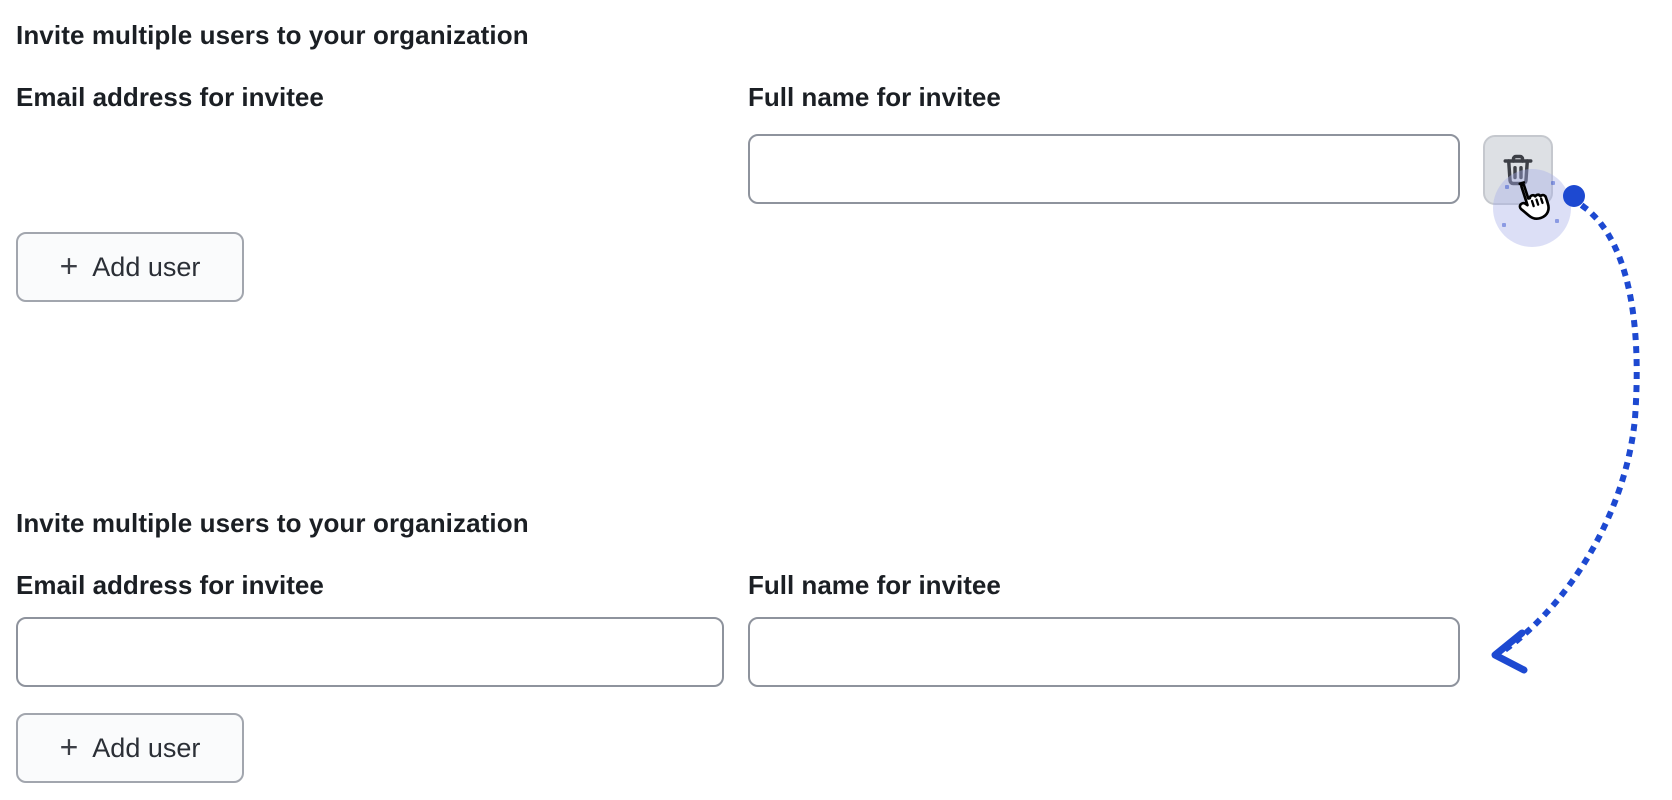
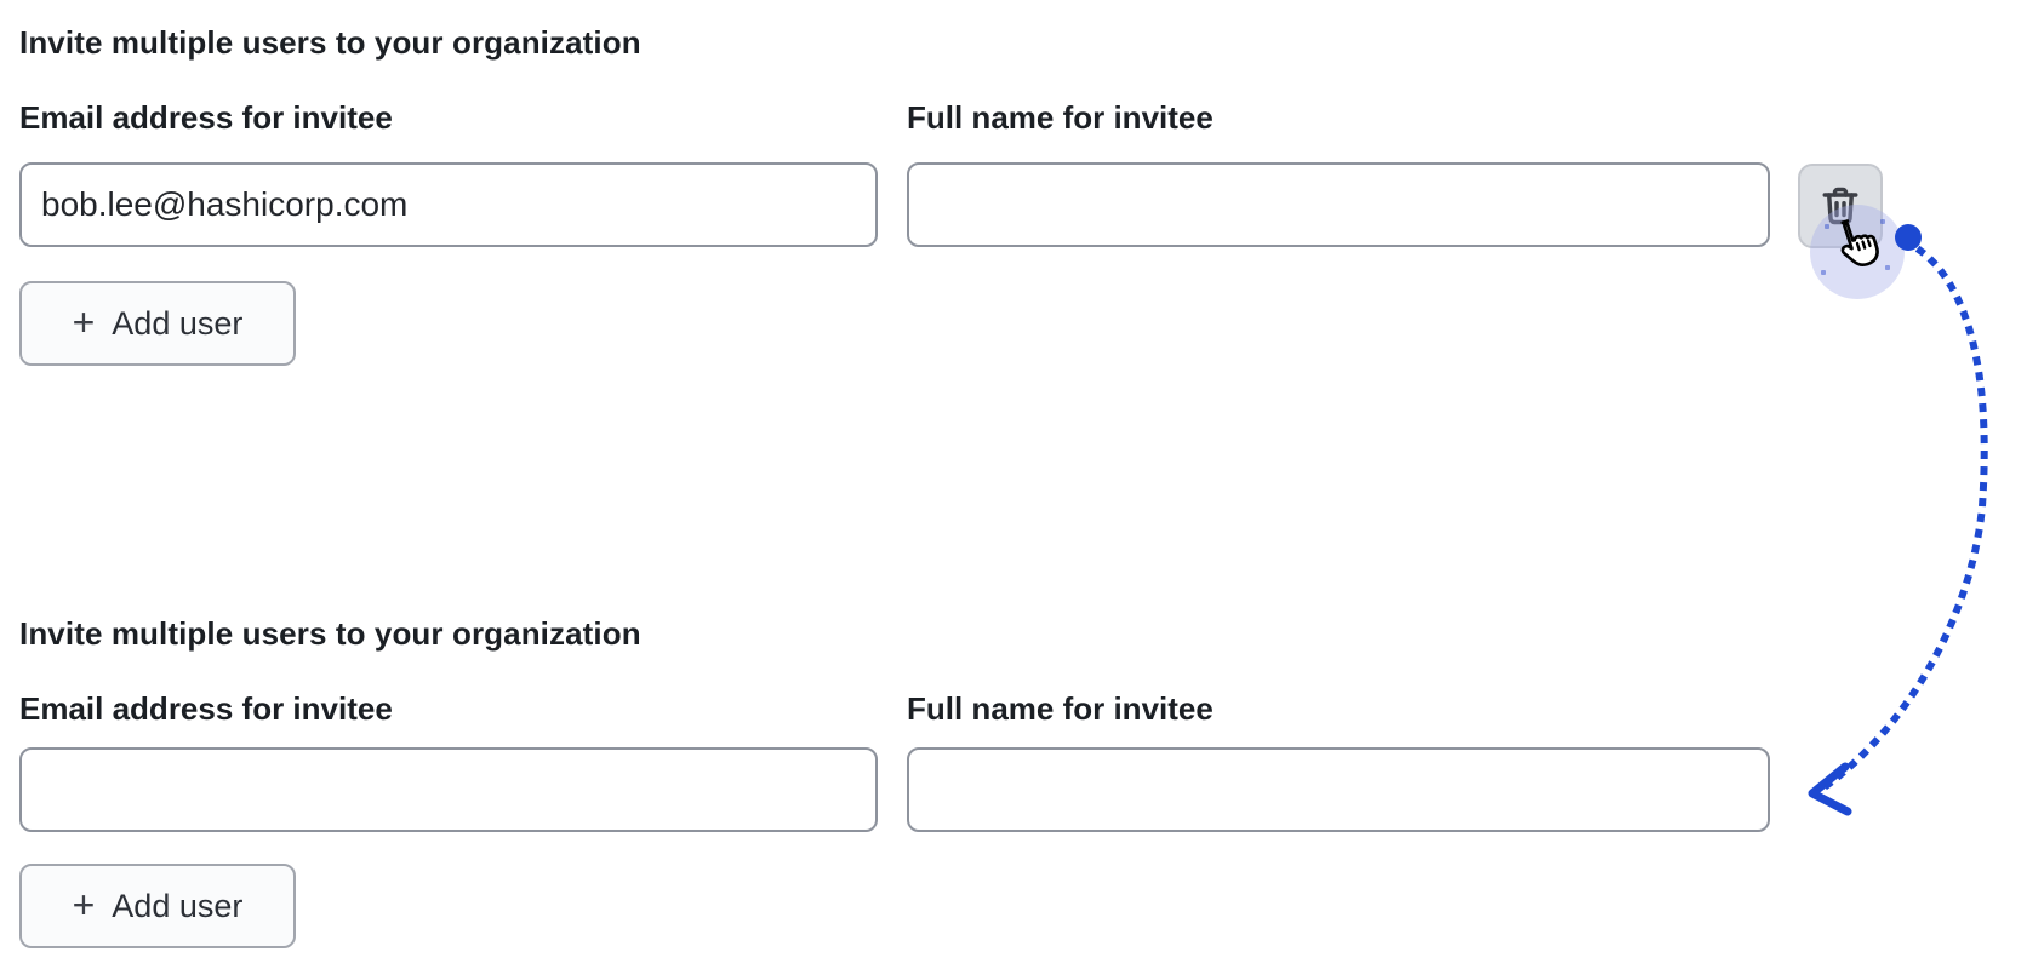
  Invite multiple users to your organization
  Email address for invitee
  Full name for invitee
+ bob.lee@hashicorp.com
  +
  Add user
  Invite multiple users to your organization
  Email address for invitee
  Full name for invitee
  +
  Add user
